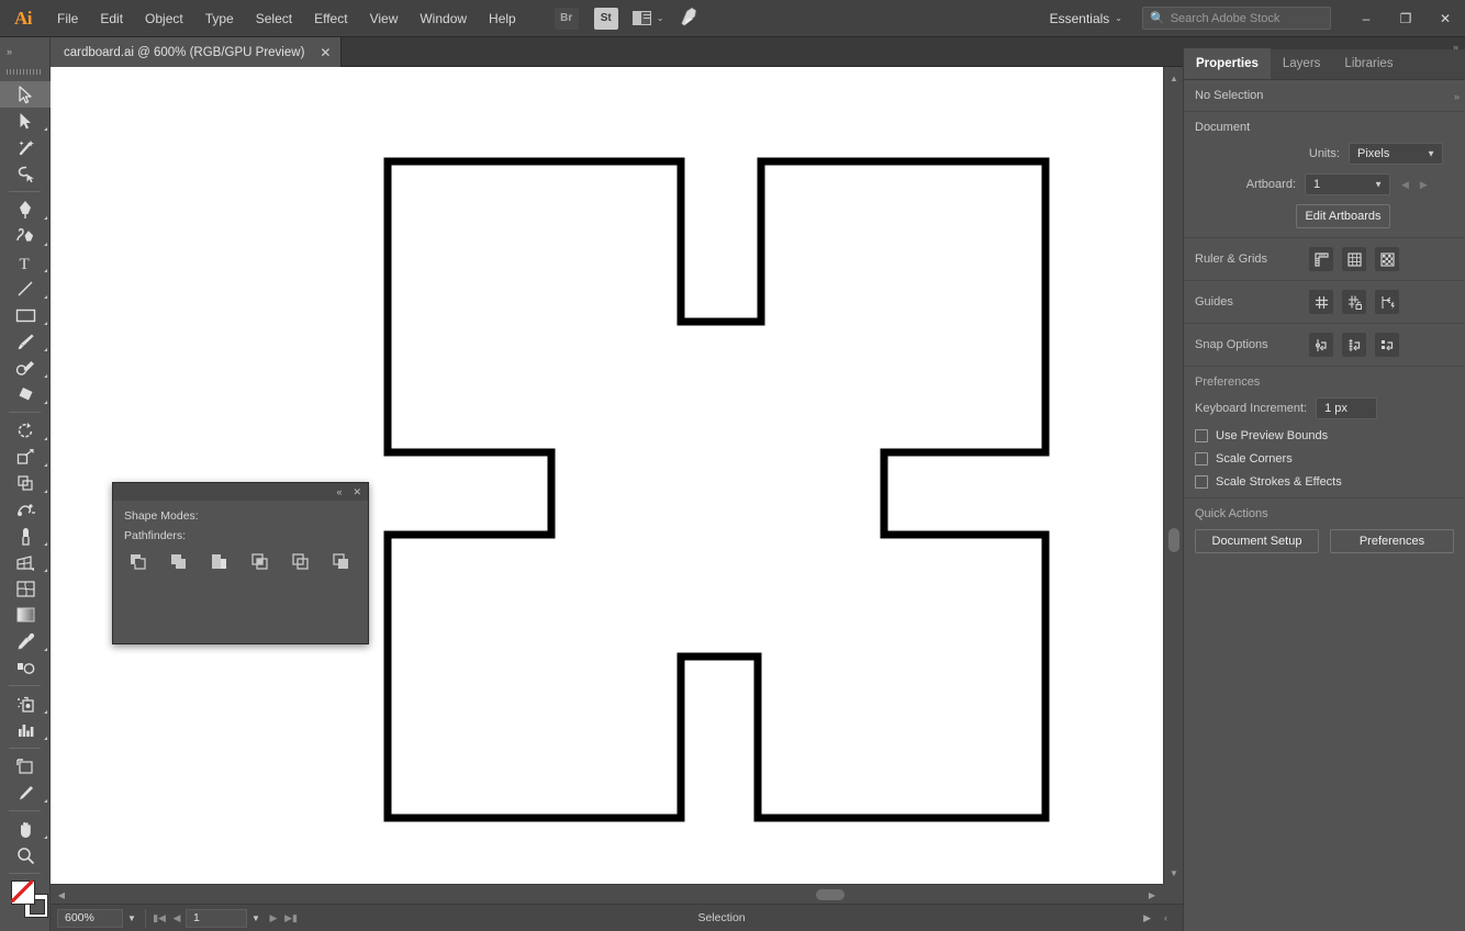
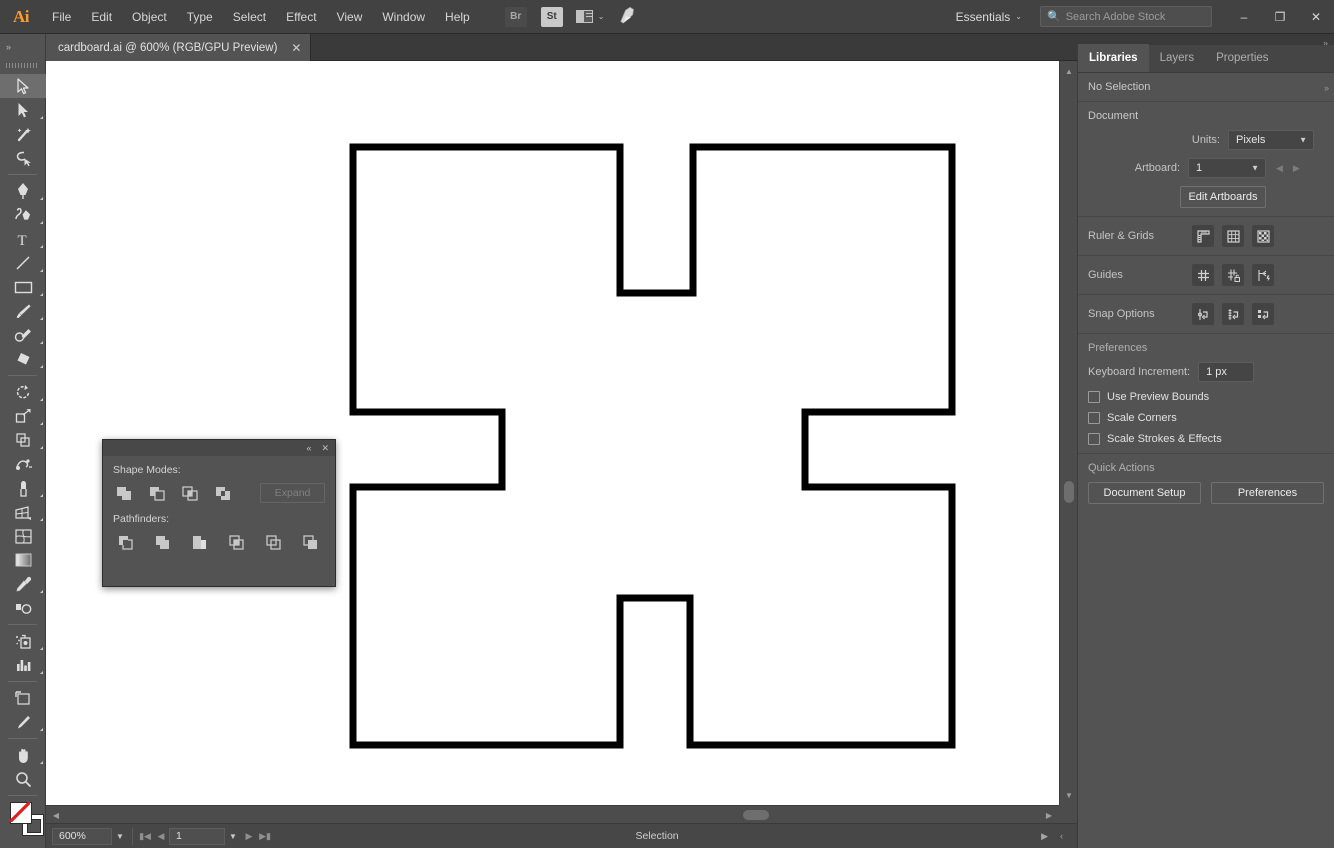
  Ai
  File
  Edit
  Object
  Type
  Select
  Effect
  View
  Window
  Help
  Br
  St
  ⌄
  Essentials
  ⌄
  🔍
  Search Adobe Stock
  –
  ❐
  ✕
  cardboard.ai @ 600% (RGB/GPU Preview)
  ✕
  »
  »
  T
  ▲
  ▼
  ◀
  ▶
  «
  ✕
  Shape Modes:
+ Expand
  Pathfinders:
  »
- Properties
+ Libraries
  Layers
- Libraries
+ Properties
  No Selection
  Document
  Units:
  Pixels
  ▼
  Artboard:
  1
  ▼
  ◀
  ▶
  Edit Artboards
  Ruler & Grids
  Guides
  Snap Options
  Preferences
  Keyboard Increment:
  1 px
  Use Preview Bounds
  Scale Corners
  Scale Strokes & Effects
  Quick Actions
  Document Setup
  Preferences
  600%
  ▼
  ▮◀
  ◀
  1
  ▼
  ▶
  ▶▮
  Selection
  ▶
  ‹
